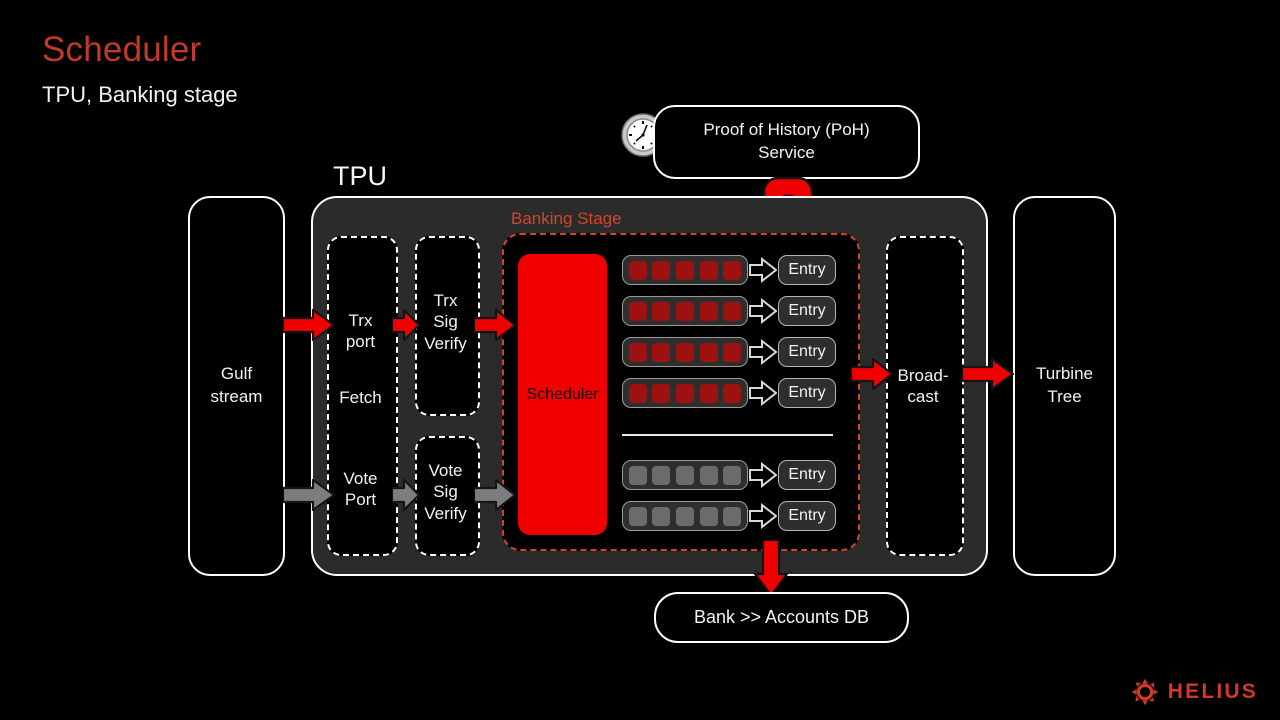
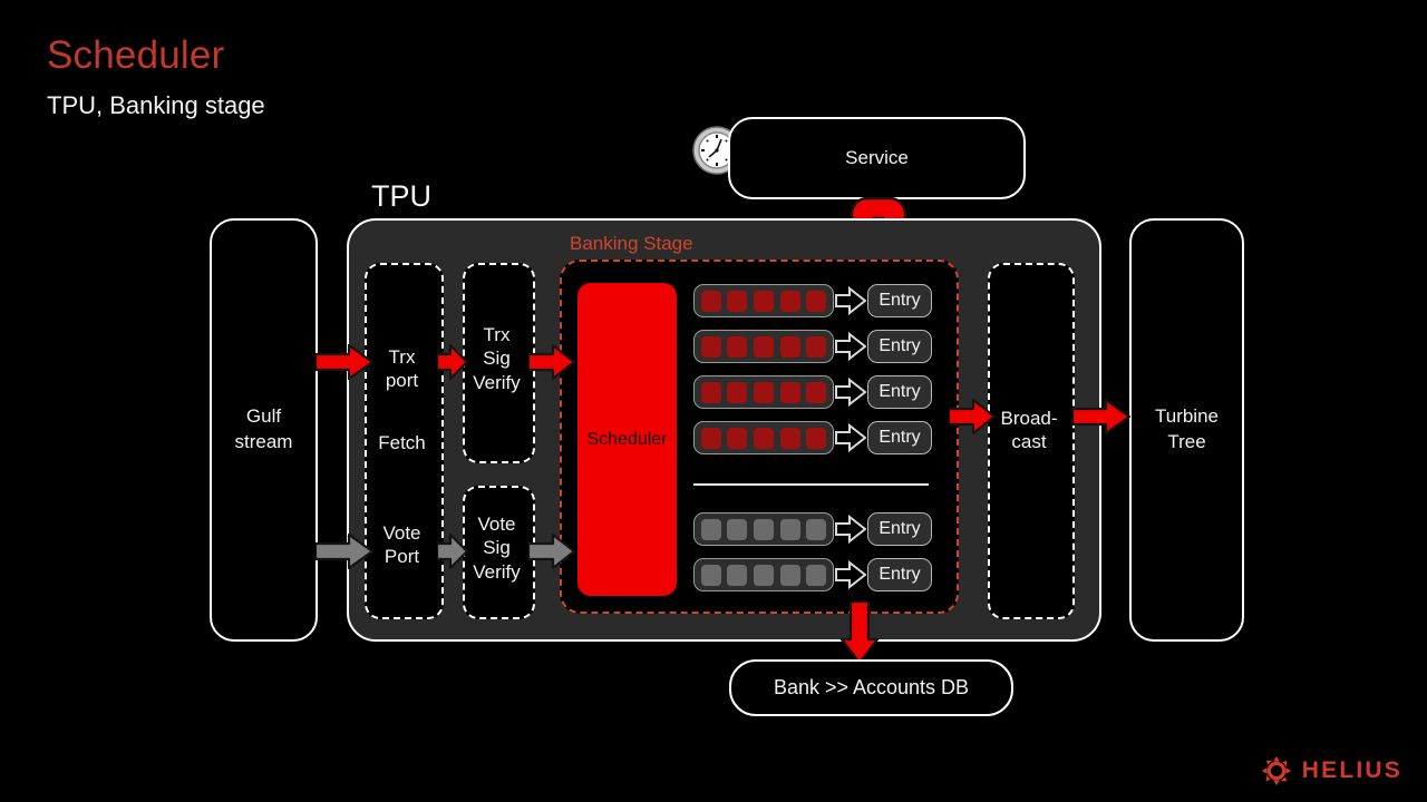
  Scheduler
  TPU, Banking stage
- Proof of History (PoH)
  Service
  TPU
  Gulf
  stream
  Trx
  port
  Fetch
  Vote
  Port
  Trx
  Sig
  Verify
  Vote
  Sig
  Verify
  Broad-
  cast
  Turbine
  Tree
  Banking Stage
  Scheduler
  Entry
  Entry
  Entry
  Entry
  Entry
  Entry
  Bank >> Accounts DB
  HELIUS
